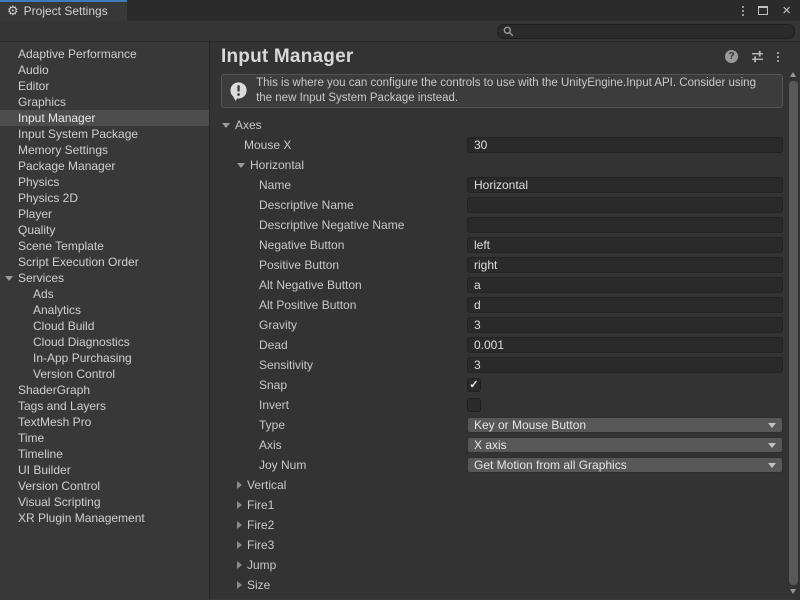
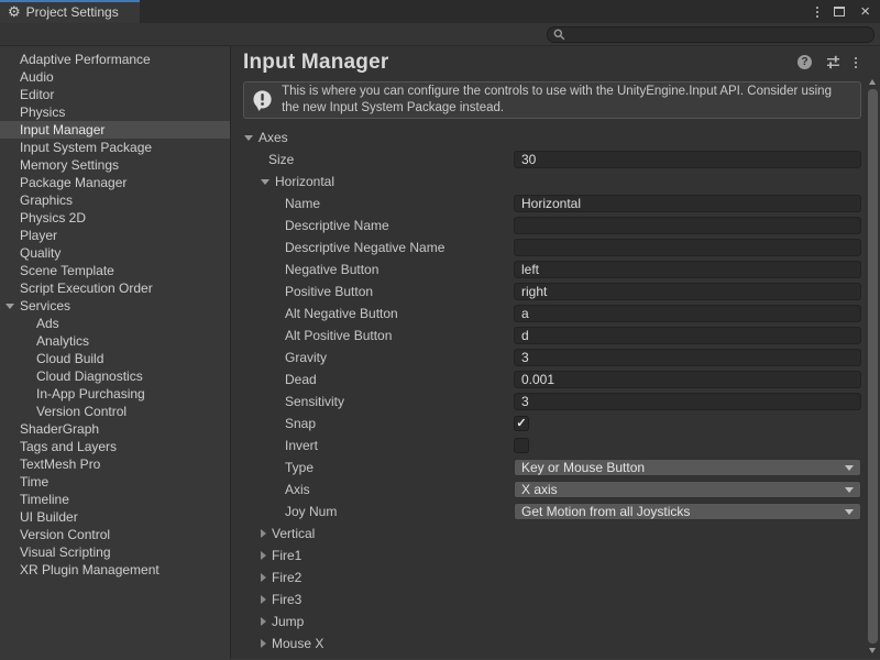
  ⚙
  Project Settings
  ×
  Adaptive Performance
  Audio
  Editor
- Graphics
+ Physics
  Input Manager
  Input System Package
  Memory Settings
  Package Manager
- Physics
+ Graphics
  Physics 2D
  Player
  Quality
  Scene Template
  Script Execution Order
  Services
  Ads
  Analytics
  Cloud Build
  Cloud Diagnostics
  In-App Purchasing
  Version Control
  ShaderGraph
  Tags and Layers
  TextMesh Pro
  Time
  Timeline
  UI Builder
  Version Control
  Visual Scripting
  XR Plugin Management
  Input Manager
  ?
  This is where you can configure the controls to use with the UnityEngine.Input API. Consider using the new Input System Package instead.
  Axes
- Mouse X
+ Size
  30
  Horizontal
  Name
  Horizontal
  Descriptive Name
  Descriptive Negative Name
  Negative Button
  left
  Positive Button
  right
  Alt Negative Button
  a
  Alt Positive Button
  d
  Gravity
  3
  Dead
  0.001
  Sensitivity
  3
  Snap
  ✓
  Invert
  Type
  Key or Mouse Button
  Axis
  X axis
  Joy Num
- Get Motion from all Graphics
+ Get Motion from all Joysticks
  Vertical
  Fire1
  Fire2
  Fire3
  Jump
- Size
+ Mouse X
